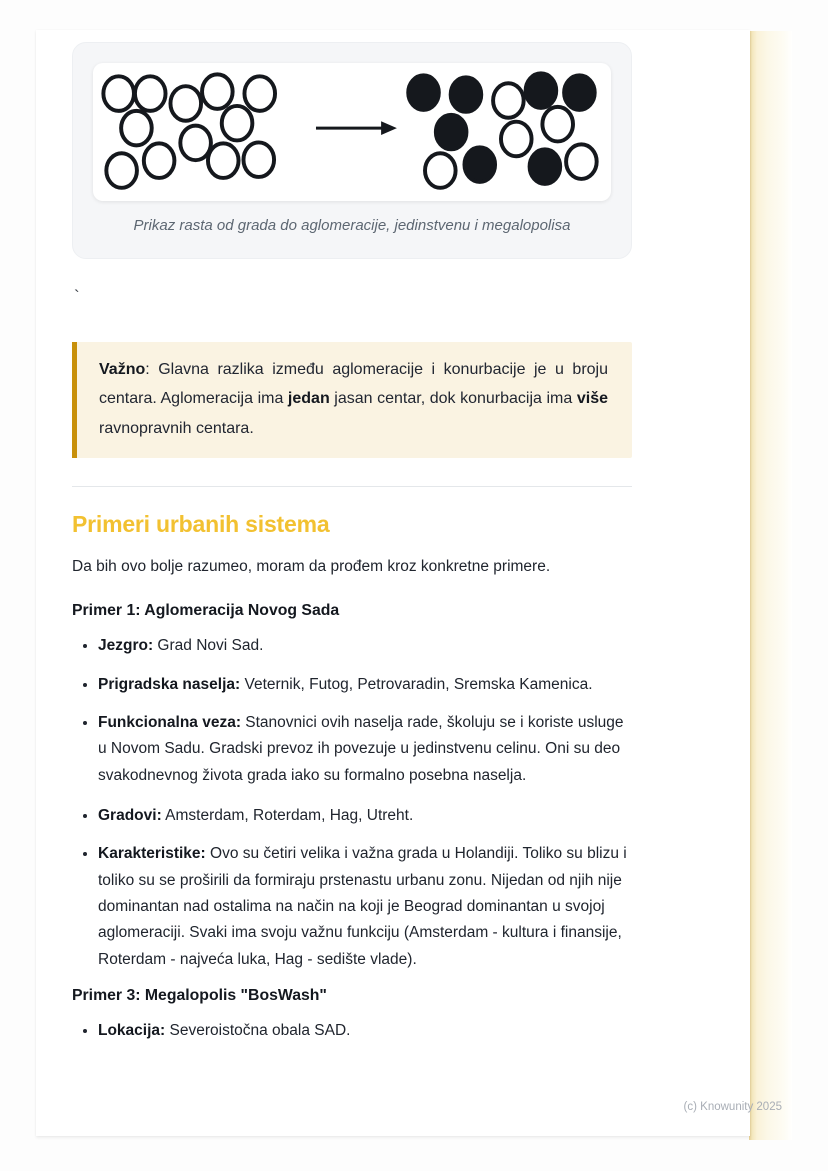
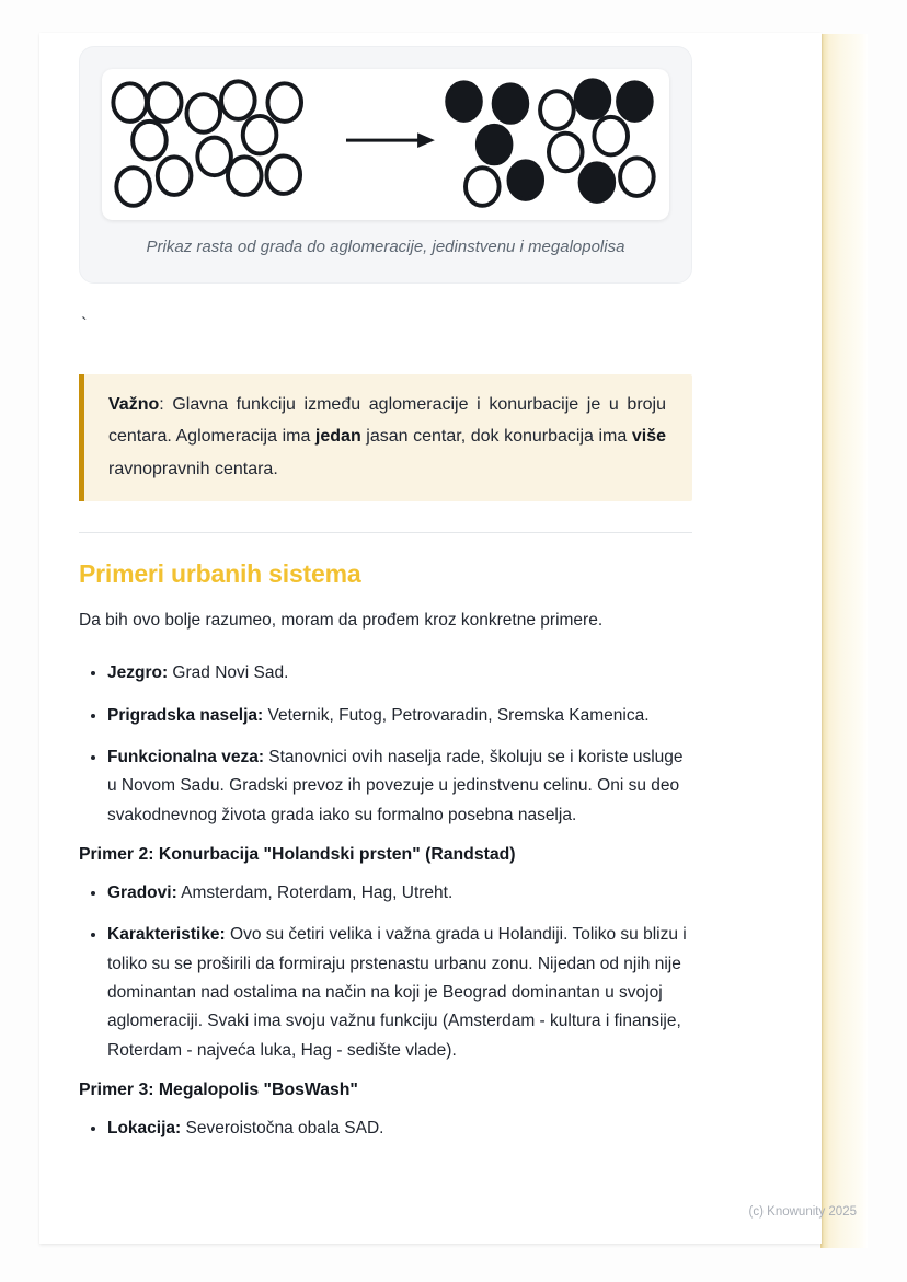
  Prikaz rasta od grada do aglomeracije, jedinstvenu i megalopolisa
  `
- Važno: Glavna razlika između aglomeracije i konurbacije je u broju centara. Aglomeracija ima jedan jasan centar, dok konurbacija ima više ravnopravnih centara.
+ Važno: Glavna funkciju između aglomeracije i konurbacije je u broju centara. Aglomeracija ima jedan jasan centar, dok konurbacija ima više ravnopravnih centara.
  Primeri urbanih sistema
  Da bih ovo bolje razumeo, moram da prođem kroz konkretne primere.
- Primer 1: Aglomeracija Novog Sada
  Jezgro: Grad Novi Sad.
  Prigradska naselja: Veternik, Futog, Petrovaradin, Sremska Kamenica.
  Funkcionalna veza: Stanovnici ovih naselja rade, školuju se i koriste usluge u Novom Sadu. Gradski prevoz ih povezuje u jedinstvenu celinu. Oni su deo svakodnevnog života grada iako su formalno posebna naselja.
+ Primer 2: Konurbacija "Holandski prsten" (Randstad)
  Gradovi: Amsterdam, Roterdam, Hag, Utreht.
  Karakteristike: Ovo su četiri velika i važna grada u Holandiji. Toliko su blizu i toliko su se proširili da formiraju prstenastu urbanu zonu. Nijedan od njih nije dominantan nad ostalima na način na koji je Beograd dominantan u svojoj aglomeraciji. Svaki ima svoju važnu funkciju (Amsterdam - kultura i finansije, Roterdam - najveća luka, Hag - sedište vlade).
  Primer 3: Megalopolis "BosWash"
  Lokacija: Severoistočna obala SAD.
  (c) Knowunity 2025
